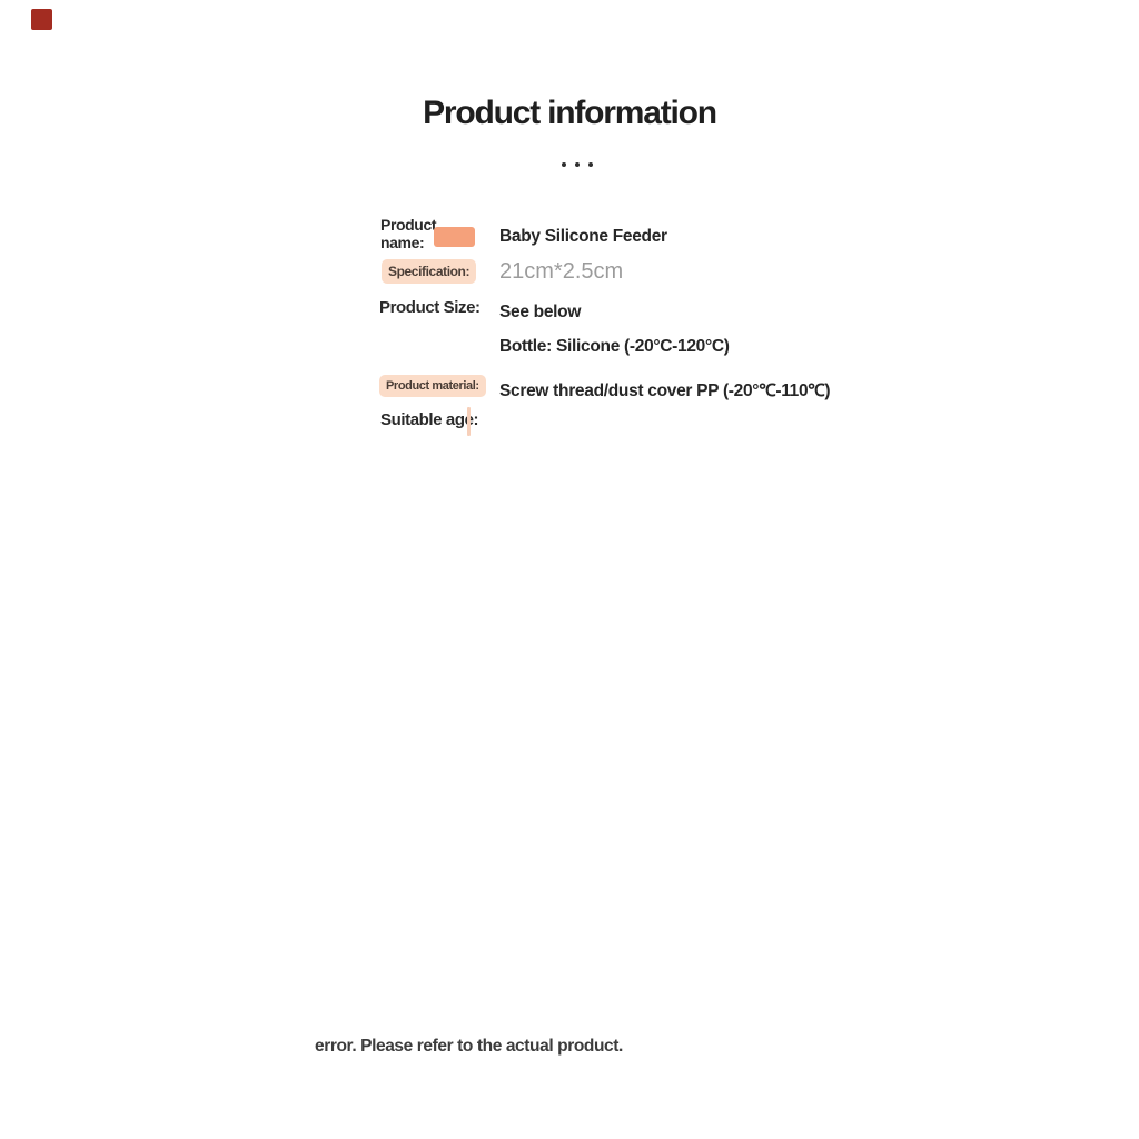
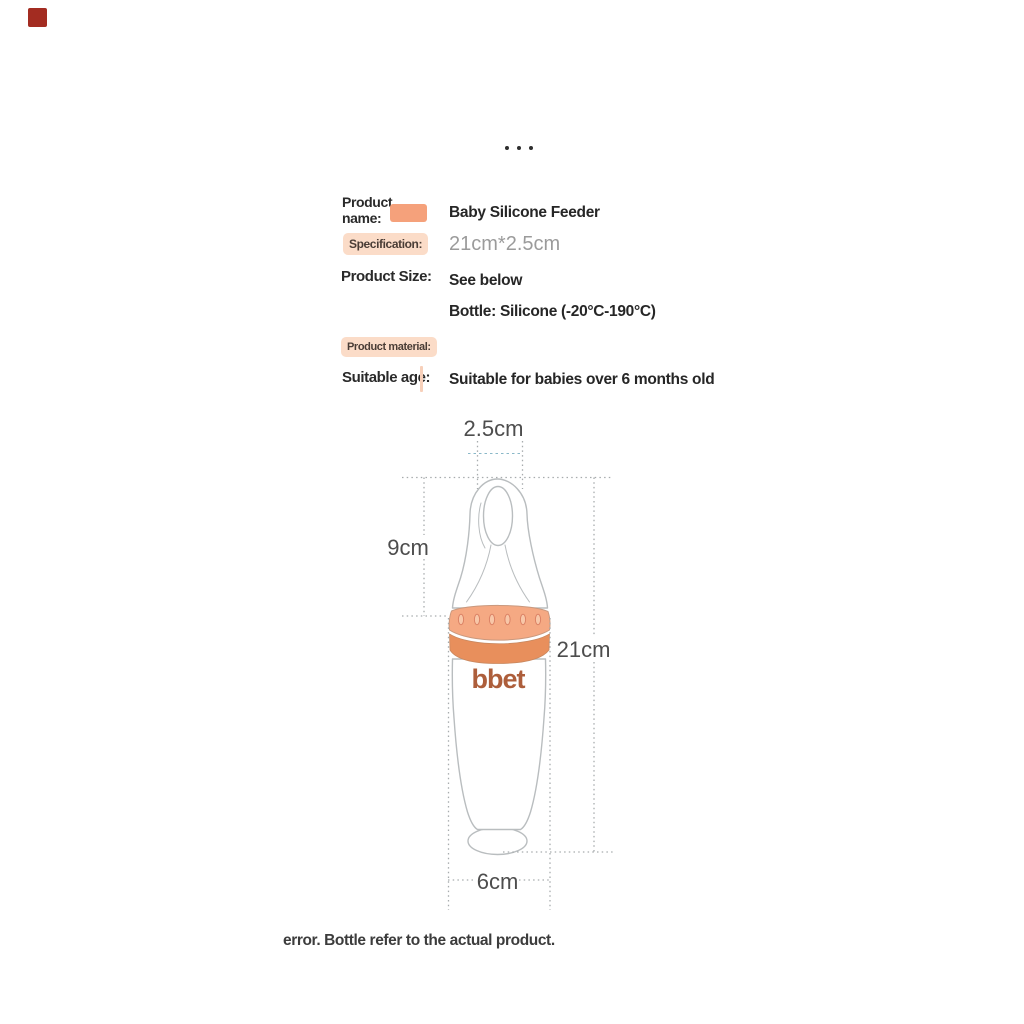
- Product information
  Product name:
  Baby Silicone Feeder
  Specification:
  21cm*2.5cm
  Product Size:
  See below
- Bottle: Silicone (-20°C-120°C)
+ Bottle: Silicone (-20°C-190°C)
  Product material:
- Screw thread/dust cover PP (-20°℃-110℃)
  Suitable ag:
+ Suitable for babies over 6 months old
+ bbet
+ 2.5cm
+ 9cm
+ 21cm
+ 6cm
- error. Please refer to the actual product.
+ error. Bottle refer to the actual product.
